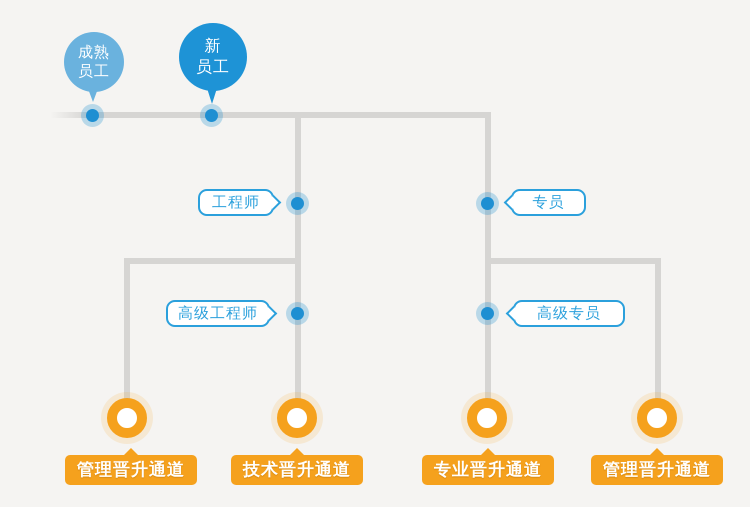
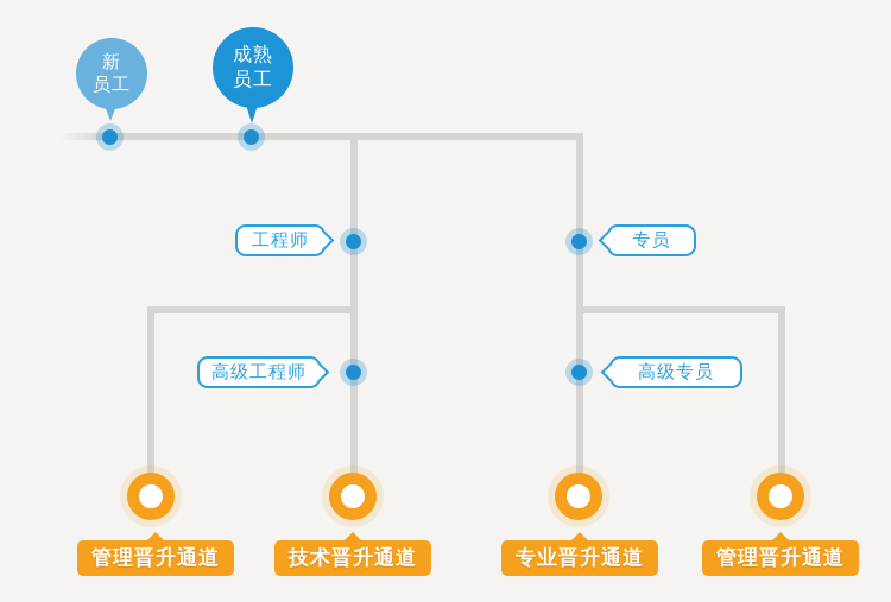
- 成熟
+ 新
  员工
- 新
+ 成熟
  员工
  工程师
  专员
  高级工程师
  高级专员
  管理晋升通道
  技术晋升通道
  专业晋升通道
  管理晋升通道
